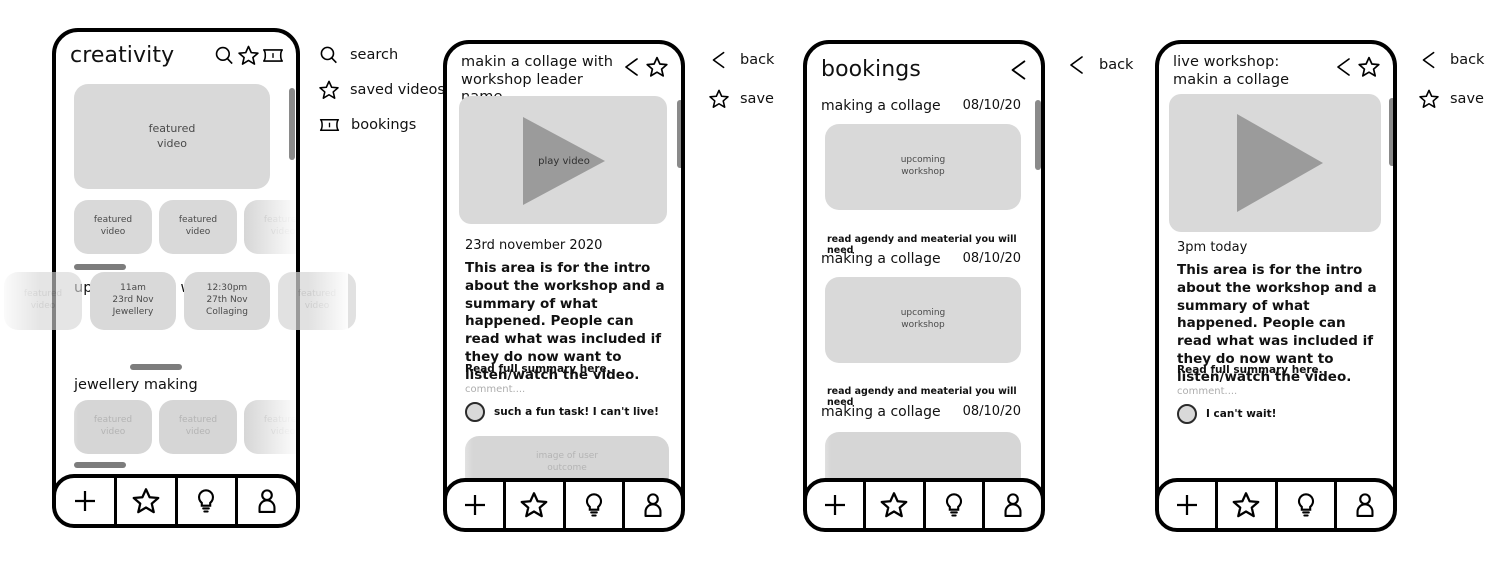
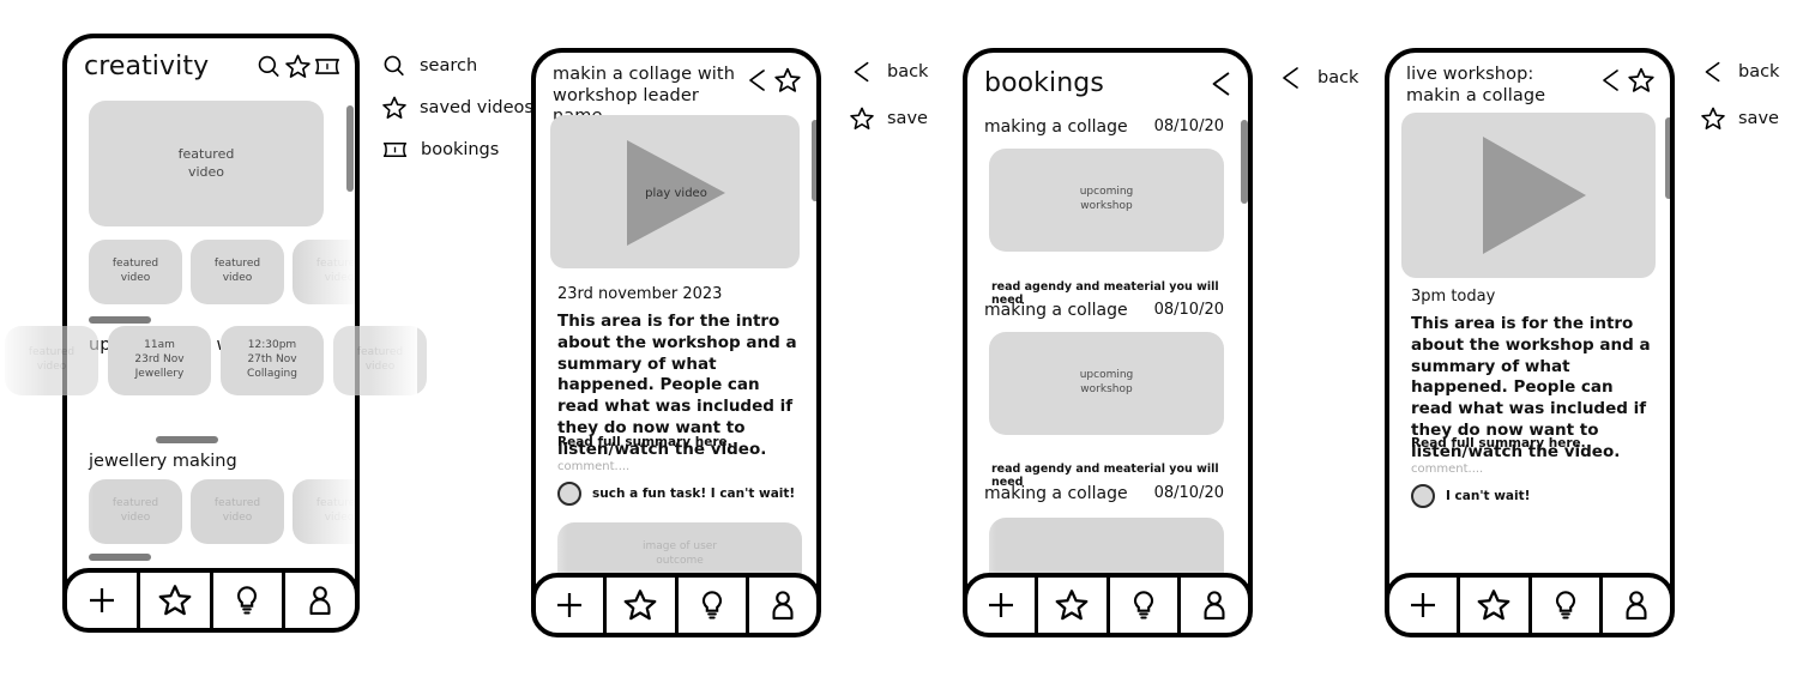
  creativity
  featured
  video
  featured
  video
  featured
  video
  jewellery making
  featured
  video
  featured
  video
  11am
  23rd Nov
  Jewellery
  12:30pm
  27th Nov
  Collaging
  search
  saved videos
  bookings
  makin a collage with
  workshop leader
  play video
- 23rd november 2020
+ 23rd november 2023
  This area is for the intro about the workshop and a summary of what happened. People can read what was included if they do now want to listen/watch the video.
  Read full summary here.
  comment....
- such a fun task! I can't live!
+ such a fun task! I can't wait!
  image of user
  outcome
  back
  save
  bookings
  making a collage
  08/10/20
  upcoming
  workshop
  read agendy and meaterial you will need
  making a collage
  08/10/20
  upcoming
  workshop
  read agendy and meaterial you will need
  making a collage
  08/10/20
  back
  live workshop:
  makin a collage
  3pm today
  This area is for the intro about the workshop and a summary of what happened. People can read what was included if they do now want to listen/watch the video.
  Read full summary here.
  comment....
  I can't wait!
  back
  save
